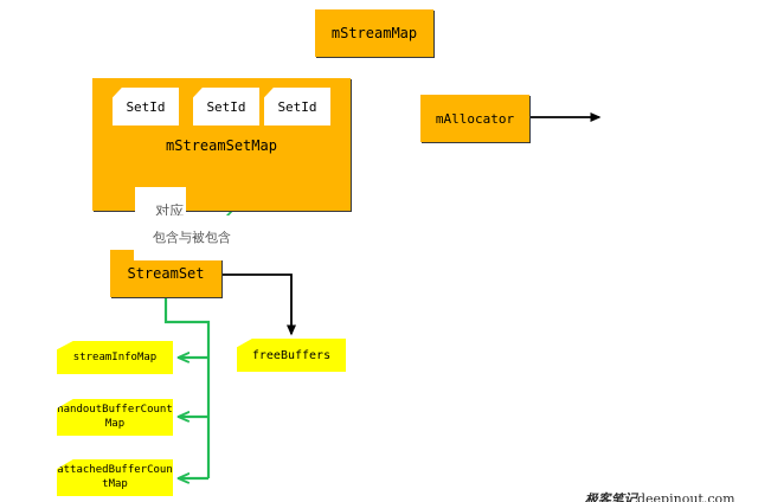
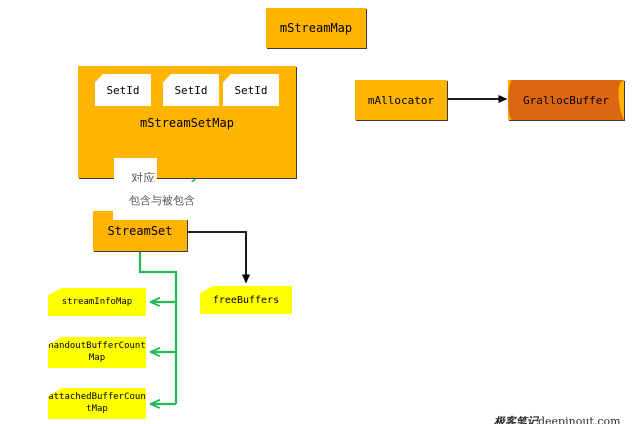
  mStreamMap
  mStreamSetMap
  SetId
  SetId
  SetId
  对应
  包含与被包含
  StreamSet
  freeBuffers
  streamInfoMap
  handoutBufferCountMap
  attachedBufferCountMap
  mAllocator
+ GrallocBuffer
  极客笔记deepinout.com
